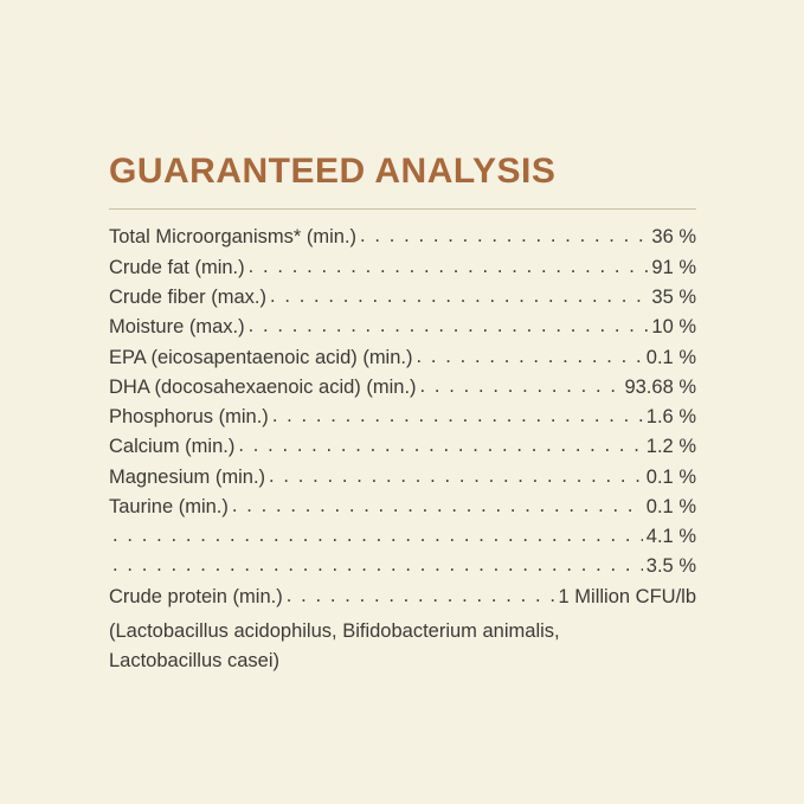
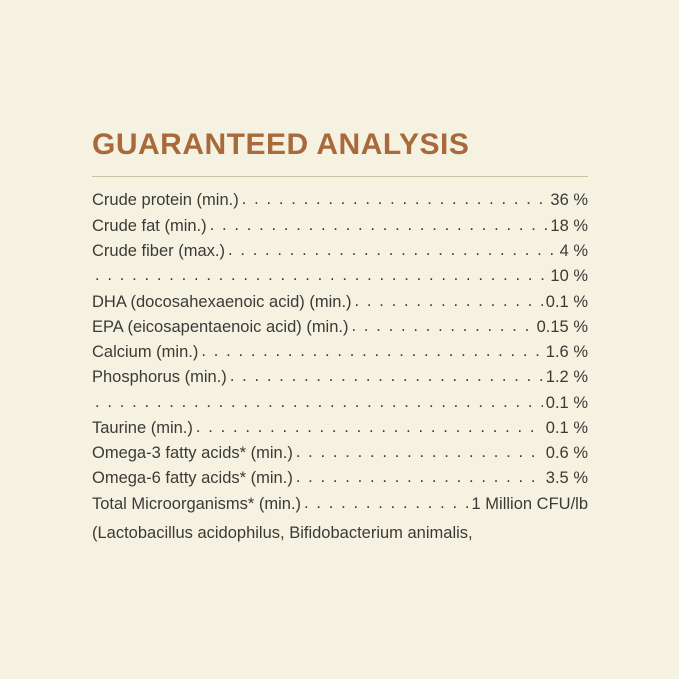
  GUARANTEED ANALYSIS
- Total Microorganisms* (min.)
+ Crude protein (min.)
  36 %
  Crude fat (min.)
- 91 %
+ 18 %
  Crude fiber (max.)
- 35 %
+ 4 %
- Moisture (max.)
  10 %
- EPA (eicosapentaenoic acid) (min.)
+ DHA (docosahexaenoic acid) (min.)
  0.1 %
- DHA (docosahexaenoic acid) (min.)
+ EPA (eicosapentaenoic acid) (min.)
- 93.68 %
+ 0.15 %
- Phosphorus (min.)
+ Calcium (min.)
  1.6 %
- Calcium (min.)
+ Phosphorus (min.)
  1.2 %
- Magnesium (min.)
  0.1 %
  Taurine (min.)
  0.1 %
+ Omega-3 fatty acids* (min.)
- 4.1 %
+ 0.6 %
+ Omega-6 fatty acids* (min.)
  3.5 %
- Crude protein (min.)
+ Total Microorganisms* (min.)
  1 Million CFU/lb
  (Lactobacillus acidophilus, Bifidobacterium animalis,
- Lactobacillus casei)
